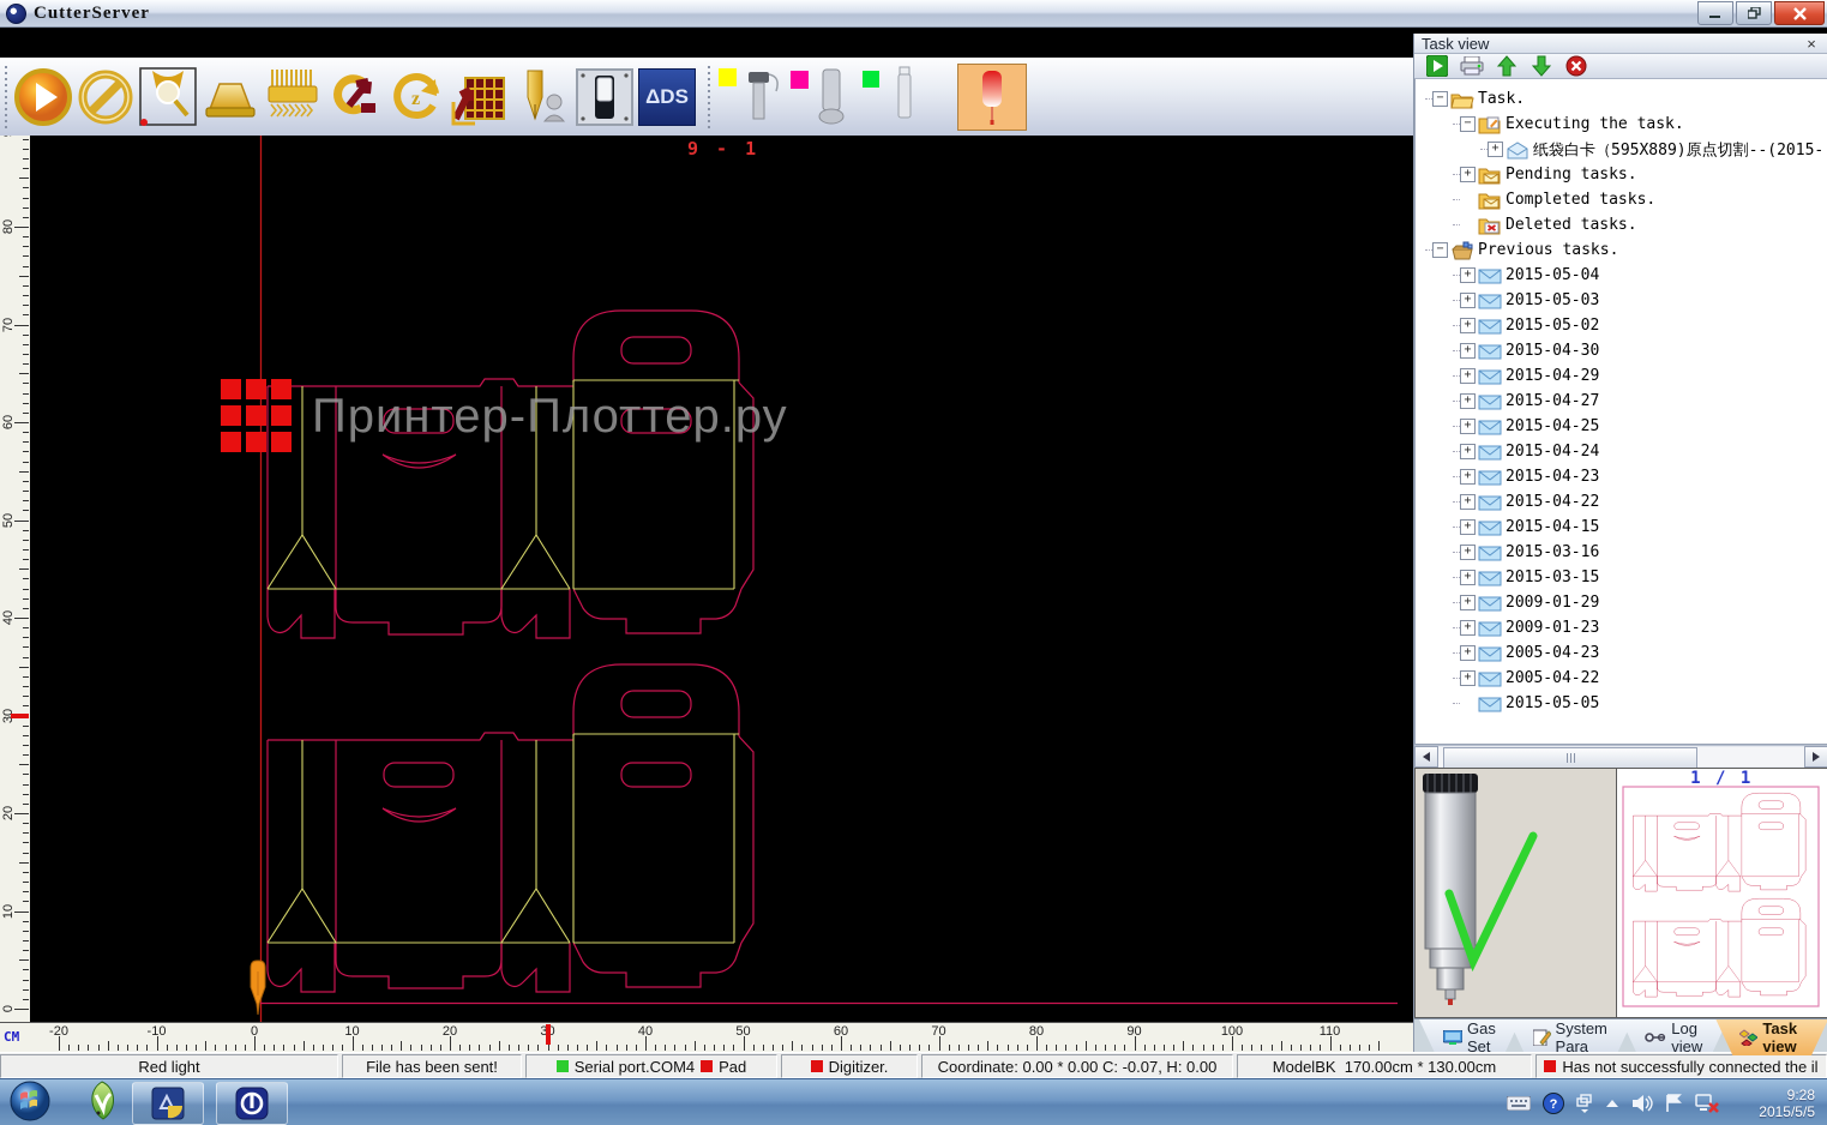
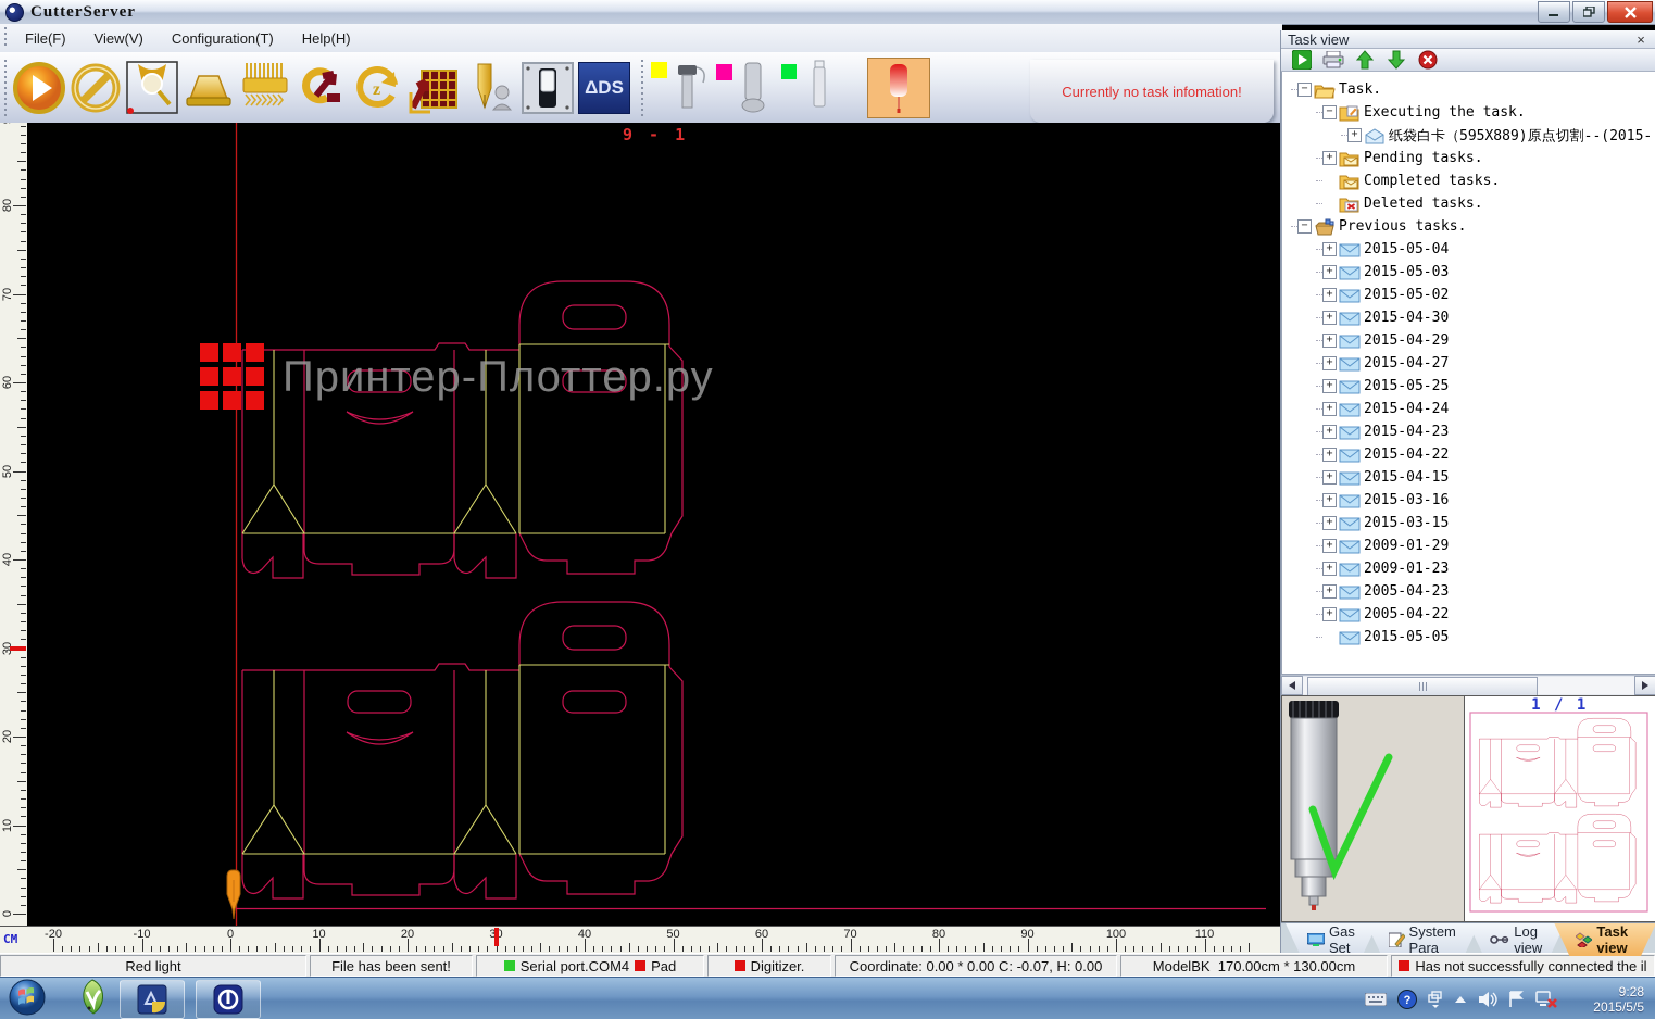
  CutterServer
+ File(F)
+ View(V)
+ Configuration(T)
+ Help(H)
  z
  ΔDS
+ Currently no task infomation!
  Принтер-Плоттер.ру
  9 - 1
  CM
  -20
  -10
  0
  10
  20
  30
  40
  50
  60
  70
  80
  90
  100
  110
  Task view
  ×
  −
  Task.
  −
  Executing the task.
  +
  纸袋白卡（595X889)原点切割--(2015-
  +
  Pending tasks.
  Completed tasks.
  Deleted tasks.
  −
  Previous tasks.
  +
  2015-05-04
  +
  2015-05-03
  +
  2015-05-02
  +
  2015-04-30
  +
  2015-04-29
  +
  2015-04-27
  +
- 2015-04-25
+ 2015-05-25
  +
  2015-04-24
  +
  2015-04-23
  +
  2015-04-22
  +
  2015-04-15
  +
  2015-03-16
  +
  2015-03-15
  +
  2009-01-29
  +
  2009-01-23
  +
  2005-04-23
  +
  2005-04-22
  2015-05-05
  1 / 1
  Gas Set
  System Para
  Log view
  Task view
  Red light
  File has been sent!
  Serial port.COM4
  Pad
  Digitizer.
  Coordinate: 0.00 * 0.00 C: -0.07, H: 0.00
  ModelBK 170.00cm * 130.00cm
  Has not successfully connected the il
  ?
  9:28
  2015/5/5
